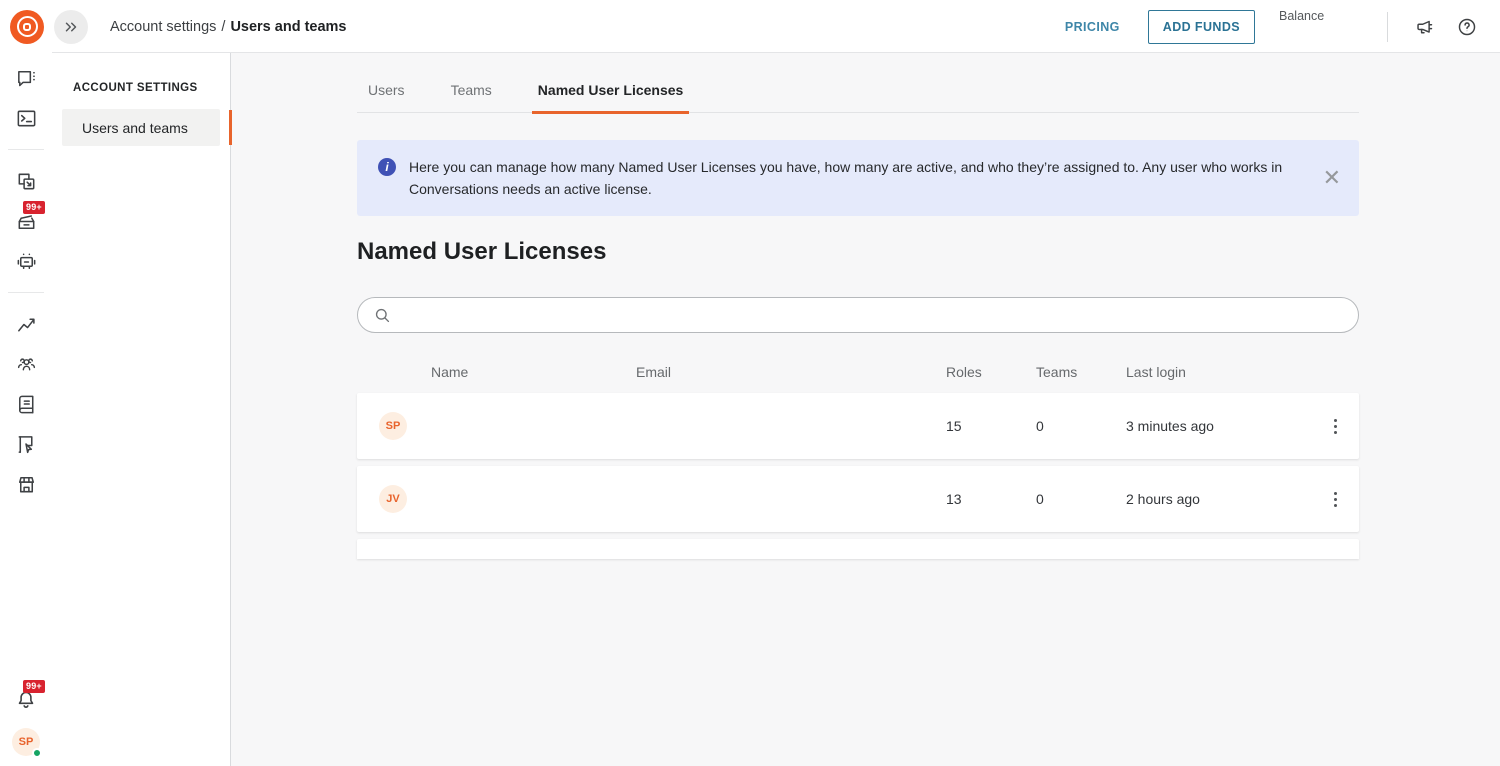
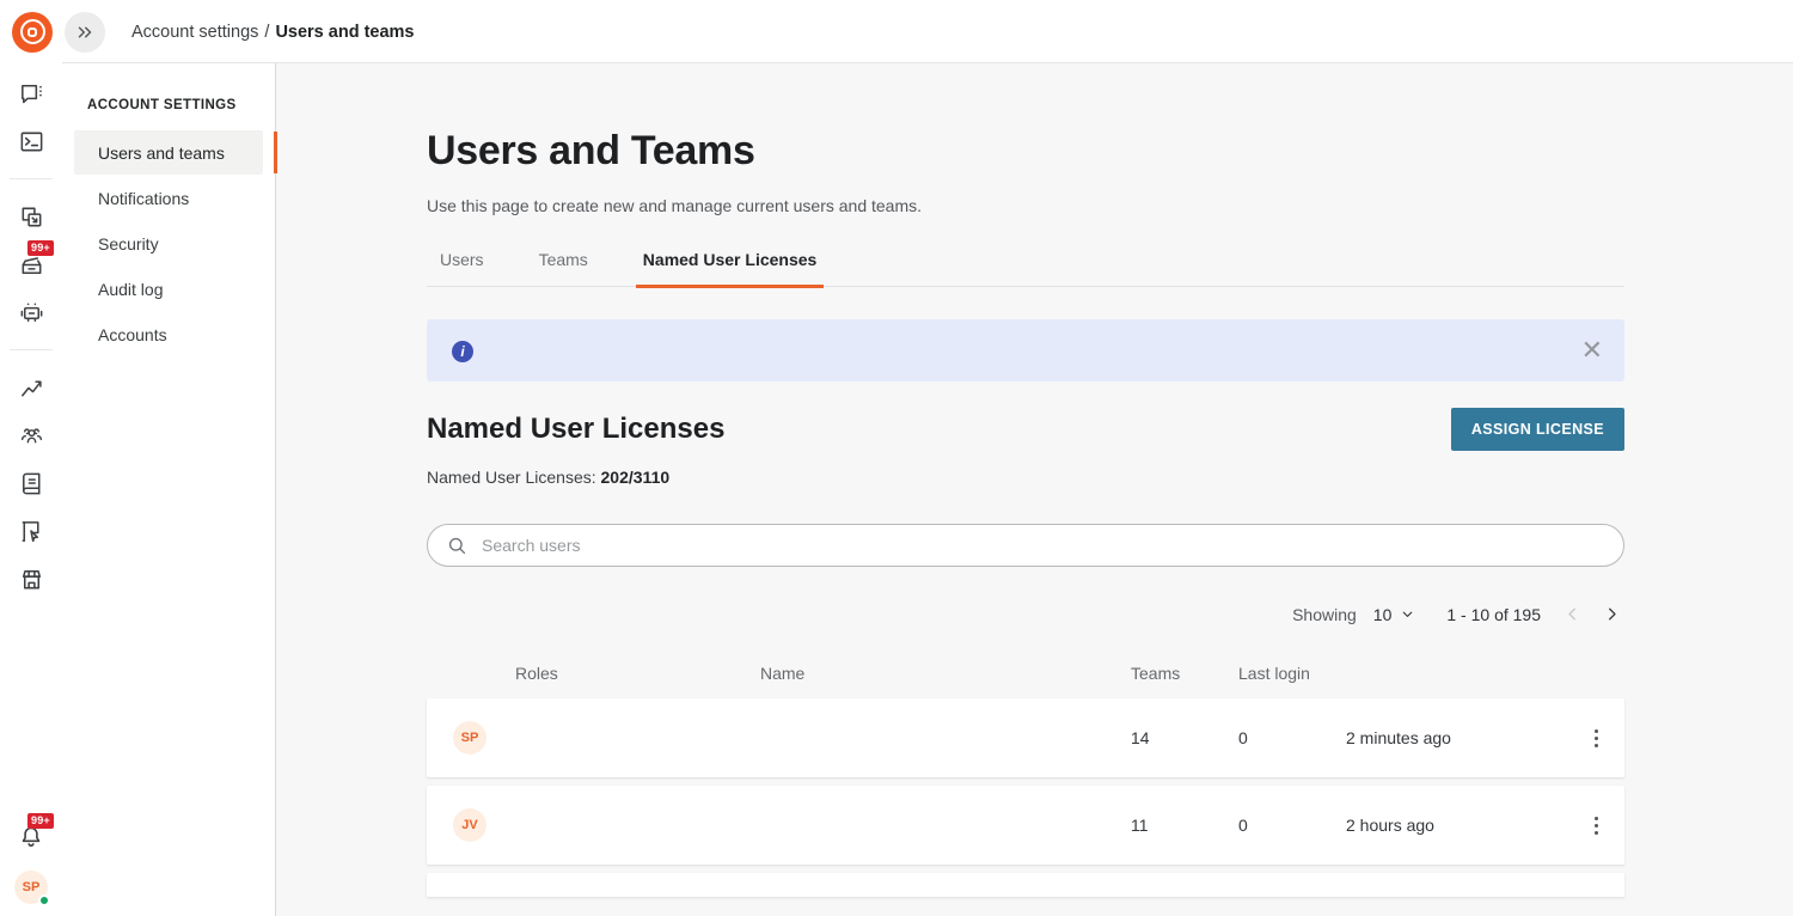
  Account settings
  /
  Users and teams
- PRICING
- ADD FUNDS
- Balance
  99+
  99+
  SP
  ACCOUNT SETTINGS
  Users and teams
+ Notifications
+ Security
+ Audit log
+ Accounts
+ Users and Teams
+ Use this page to create new and manage current users and teams.
  Users
  Teams
  Named User Licenses
  i
- Here you can manage how many Named User Licenses you have, how many are active, and who they’re assigned to. Any user who works in Conversations needs an active license.
  ✕
  Named User Licenses
+ ASSIGN LICENSE
+ Named User Licenses: 202/3110
+ Search users
+ Showing
+ 10
+ 1 - 10 of 195
- Name
+ Roles
- Email
- Roles
+ Name
  Teams
  Last login
  SP
- 15
+ 14
  0
- 3 minutes ago
+ 2 minutes ago
  JV
- 13
+ 11
  0
  2 hours ago
